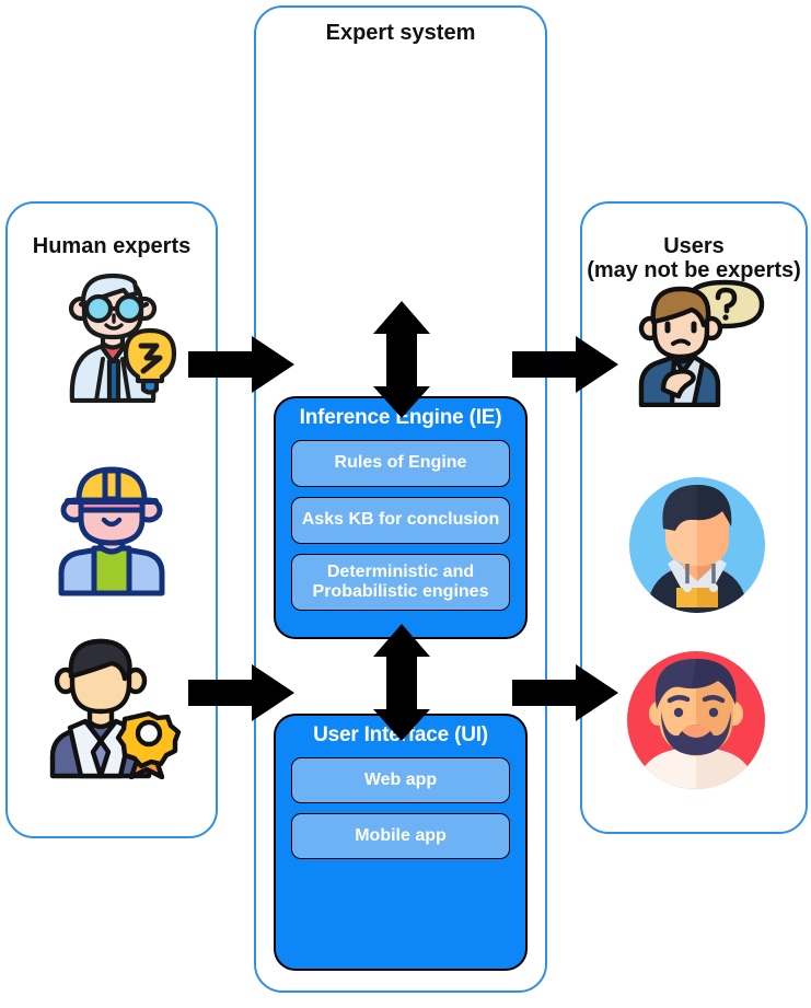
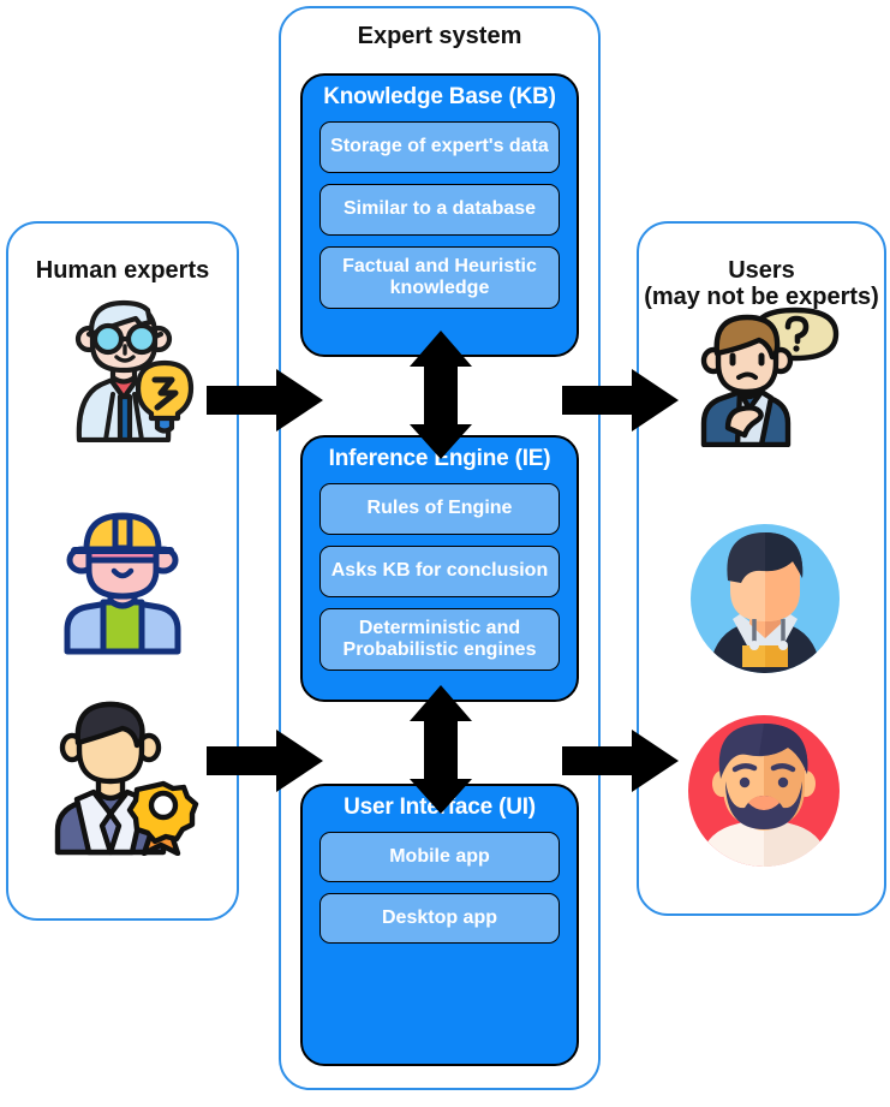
  Human experts
  Expert system
+ Knowledge Base (KB)
+ Storage of expert's data
+ Similar to a database
+ Factual and Heuristic knowledge
  Inference Engine (IE)
  Rules of Engine
  Asks KB for conclusion
  Deterministic and Probabilistic engines
  User Inteface (UI)
- Web app
  Mobile app
+ Desktop app
  Users
  (may not be experts)
